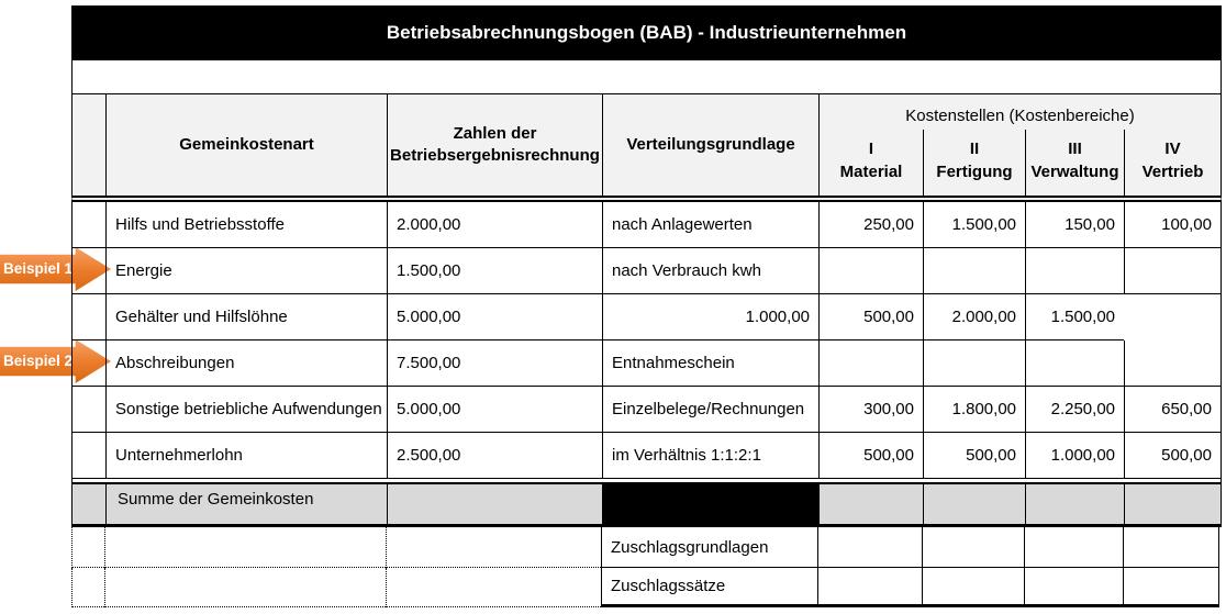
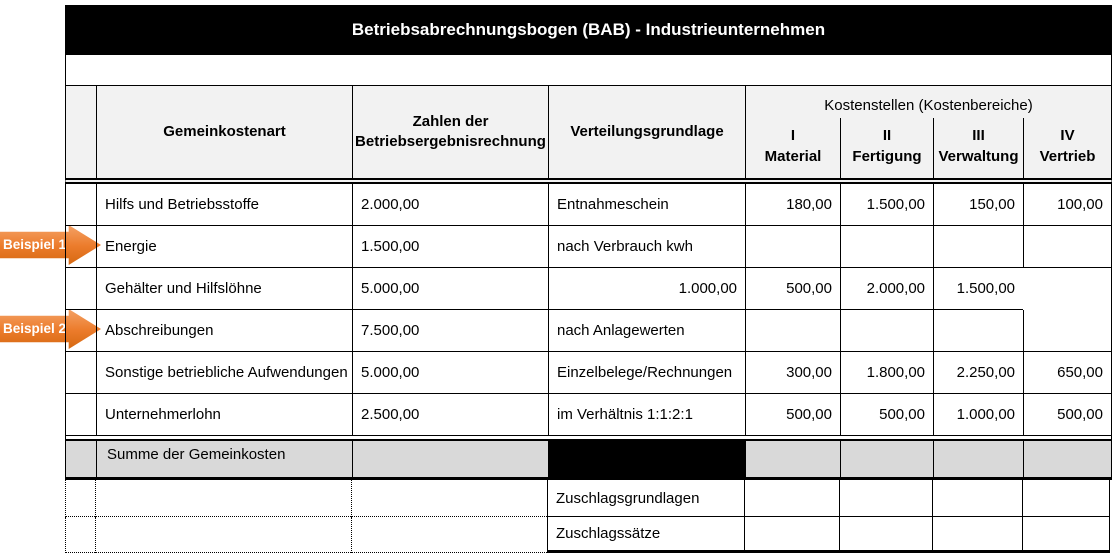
  Beispiel 1
  Beispiel 2
  Betriebsabrechnungsbogen (BAB) - Industrieunternehmen
  Gemeinkostenart
  Zahlen der Betriebsergebnisrechnung
  Verteilungsgrundlage
  Kostenstellen (Kostenbereiche)
  I
  Material
  II
  Fertigung
  III
  Verwaltung
  IV
  Vertrieb
  Hilfs und Betriebsstoffe
  2.000,00
- nach Anlagewerten
+ Entnahmeschein
- 250,00
+ 180,00
  1.500,00
  150,00
  100,00
  Energie
  1.500,00
  nach Verbrauch kwh
  Gehälter und Hilfslöhne
  5.000,00
  1.000,00
  500,00
  2.000,00
  1.500,00
  Abschreibungen
  7.500,00
- Entnahmeschein
+ nach Anlagewerten
  Sonstige betriebliche Aufwendungen
  5.000,00
  Einzelbelege/Rechnungen
  300,00
  1.800,00
  2.250,00
  650,00
  Unternehmerlohn
  2.500,00
  im Verhältnis 1:1:2:1
  500,00
  500,00
  1.000,00
  500,00
  Summe der Gemeinkosten
  Zuschlagsgrundlagen
  Zuschlagssätze
